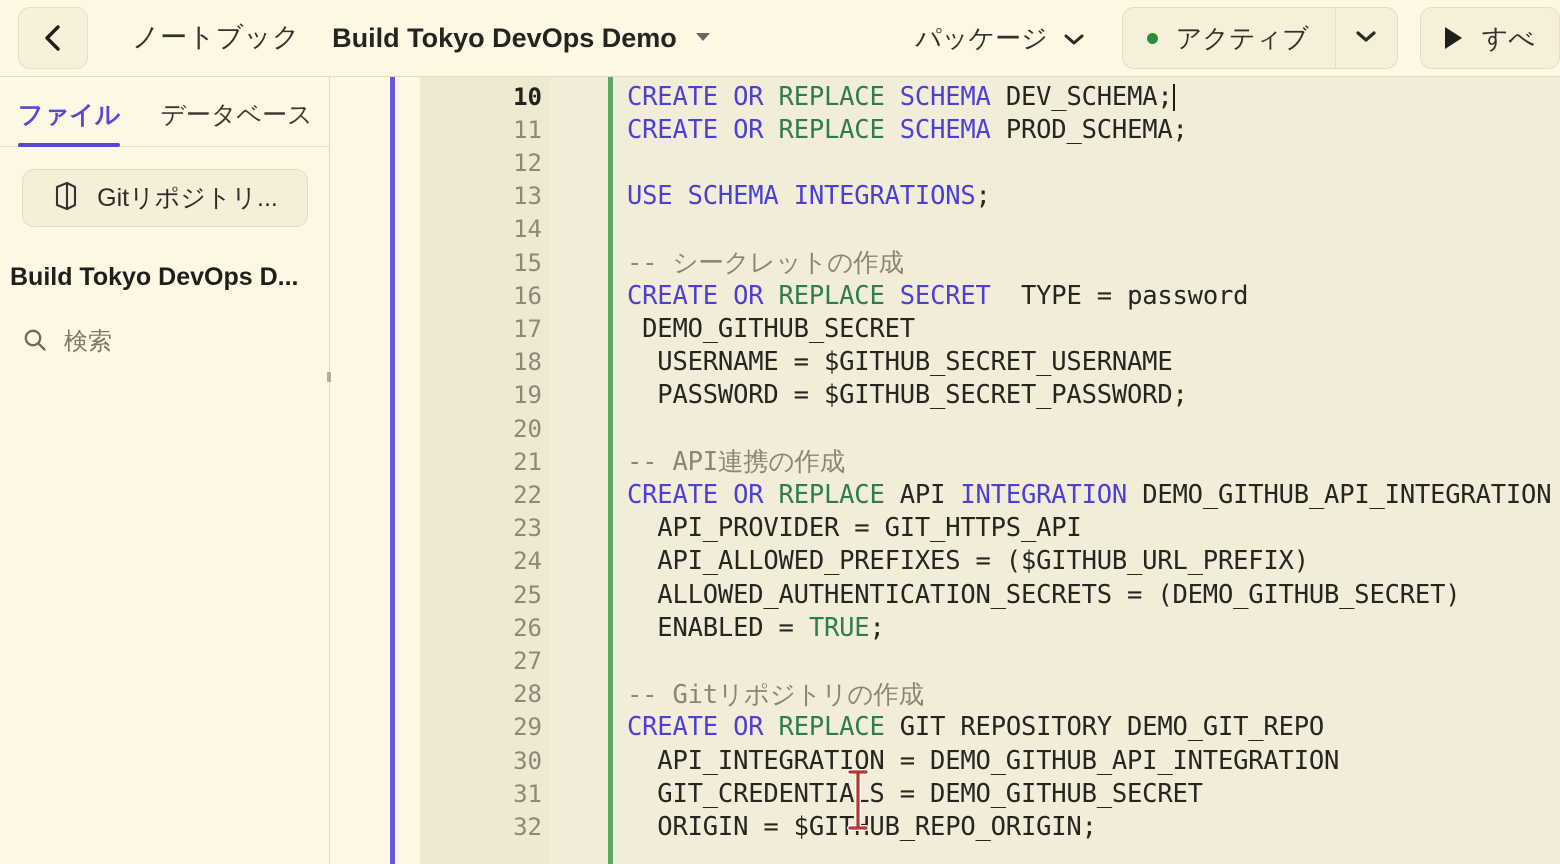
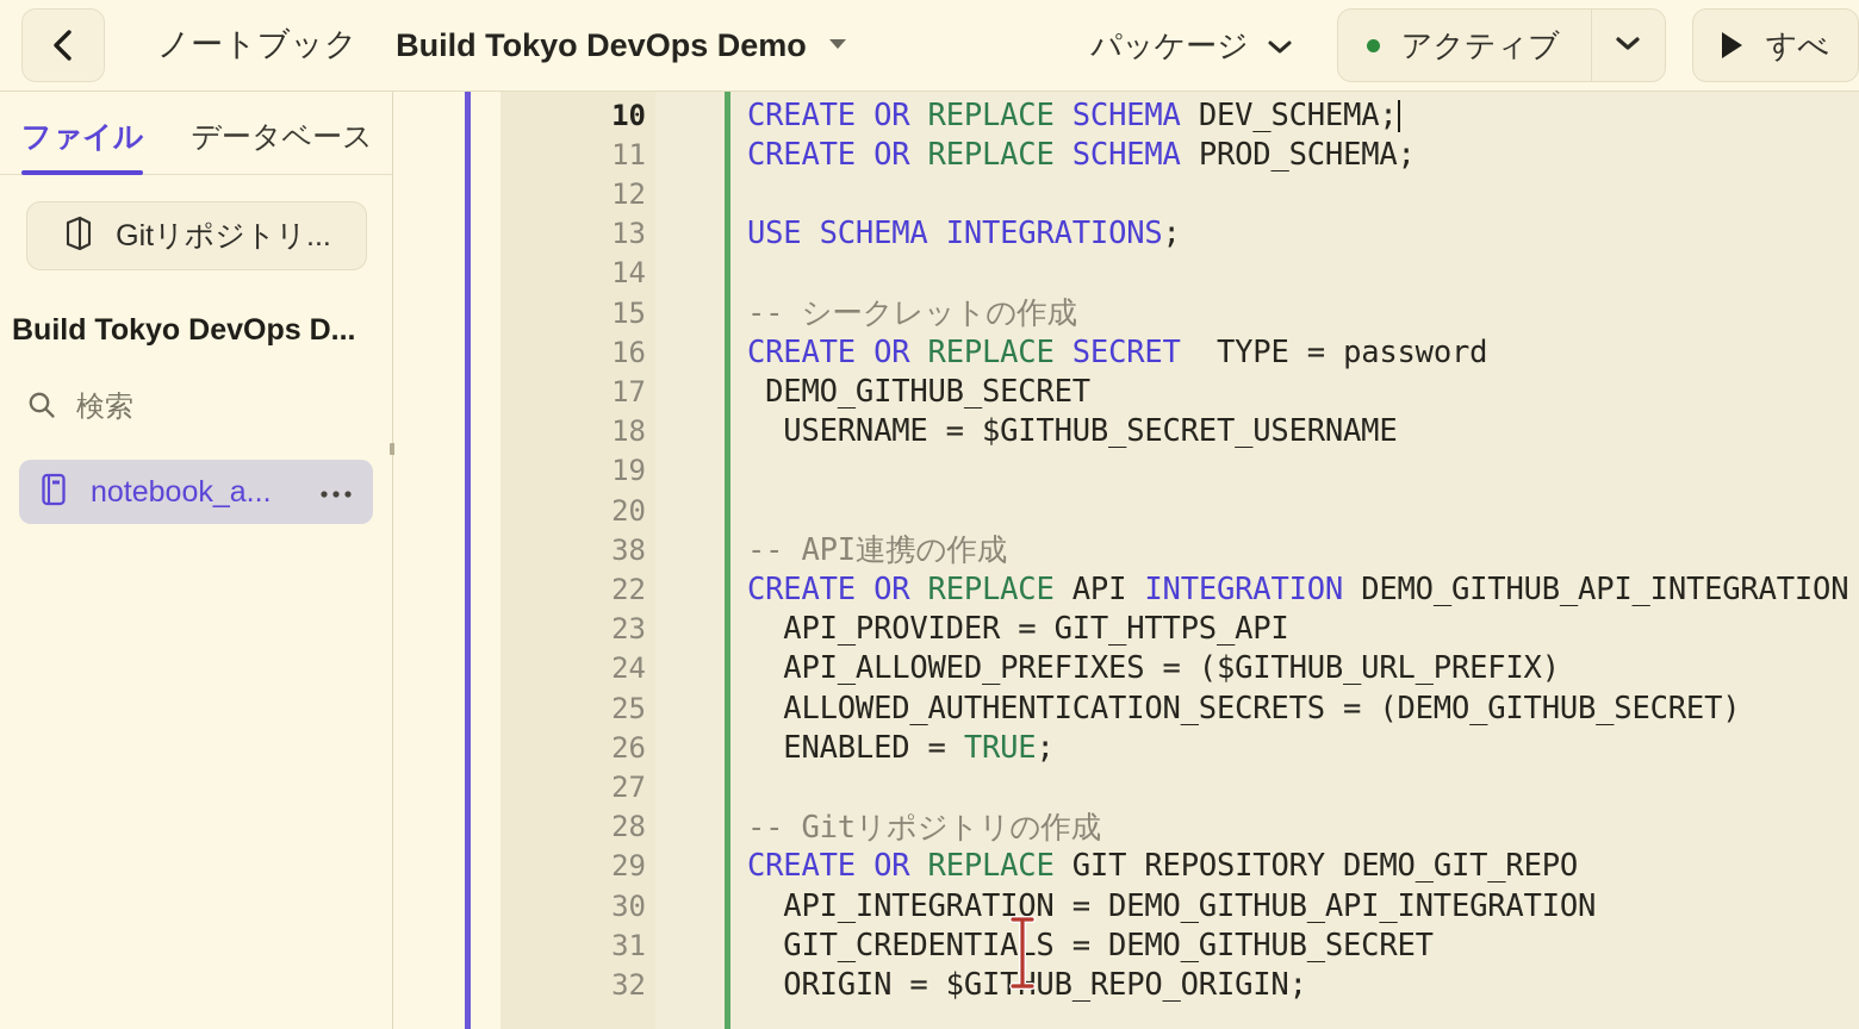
  ノートブック
  Build Tokyo DevOps Demo
  パッケージ
  アクティブ
  すべ
  ファイル
  データベース
  Gitリポジトリ...
  Build Tokyo DevOps D...
  検索
+ notebook_a...
  10
  CREATE OR REPLACE SCHEMA DEV_SCHEMA;
  11
  CREATE OR REPLACE SCHEMA PROD_SCHEMA;
  12
  13
  USE SCHEMA INTEGRATIONS;
  14
  15
  -- シークレットの作成
  16
  CREATE OR REPLACE SECRET TYPE = password
  17
  DEMO_GITHUB_SECRET
  18
  USERNAME = $GITHUB_SECRET_USERNAME
  19
- PASSWORD = $GITHUB_SECRET_PASSWORD;
  20
- 21
+ 38
  -- API連携の作成
  22
  CREATE OR REPLACE API INTEGRATION DEMO_GITHUB_API_INTEGRATION
  23
  API_PROVIDER = GIT_HTTPS_API
  24
  API_ALLOWED_PREFIXES = ($GITHUB_URL_PREFIX)
  25
  ALLOWED_AUTHENTICATION_SECRETS = (DEMO_GITHUB_SECRET)
  26
  ENABLED = TRUE;
  27
  28
  -- Gitリポジトリの作成
  29
  CREATE OR REPLACE GIT REPOSITORY DEMO_GIT_REPO
  30
  API_INTEGRATION = DEMO_GITHUB_API_INTEGRATION
  31
  GIT_CREDENTIALS = DEMO_GITHUB_SECRET
  32
  ORIGIN = $GITUB_REPO_ORIGIN;
